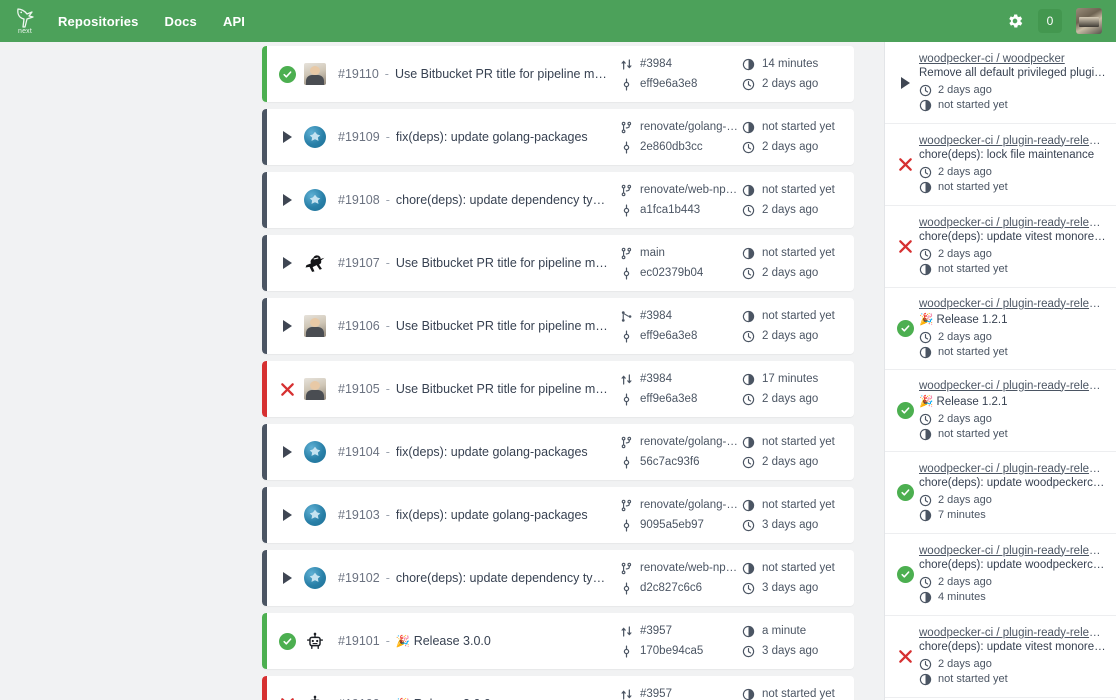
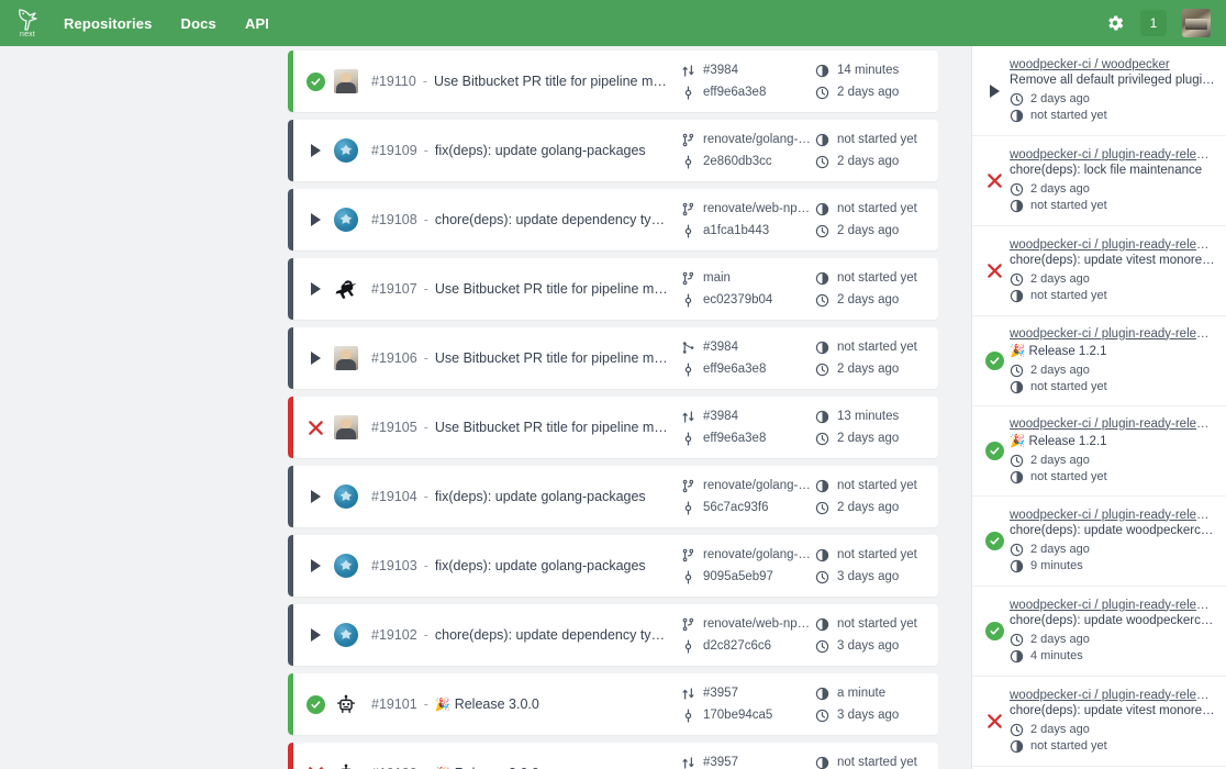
  Repositories
  Docs
  API
- 0
+ 1
  #19110
  -
  Use Bitbucket PR title for pipeline mes
  #3984
  eff9e6a3e8
  14 minutes
  2 days ago
  #19109
  -
  fix(deps): update golang-packages
  renovate/golang-p...
  2e860db3cc
  not started yet
  2 days ago
  #19108
  -
  chore(deps): update dependency types
  renovate/web-npm..
  a1fca1b443
  not started yet
  2 days ago
  #19107
  -
  Use Bitbucket PR title for pipeline mes
  main
  ec02379b04
  not started yet
  2 days ago
  #19106
  -
  Use Bitbucket PR title for pipeline mes
  #3984
  eff9e6a3e8
  not started yet
  2 days ago
  #19105
  -
  Use Bitbucket PR title for pipeline mes
  #3984
  eff9e6a3e8
- 17 minutes
+ 13 minutes
  2 days ago
  #19104
  -
  fix(deps): update golang-packages
  renovate/golang-p...
  56c7ac93f6
  not started yet
  2 days ago
  #19103
  -
  fix(deps): update golang-packages
  renovate/golang-p...
  9095a5eb97
  not started yet
  3 days ago
  #19102
  -
  chore(deps): update dependency types
  renovate/web-npm..
  d2c827c6c6
  not started yet
  3 days ago
  #19101
  -
  🎉 Release 3.0.0
  #3957
  170be94ca5
  a minute
  3 days ago
  #3957
  not started yet
  woodpecker-ci / woodpecker
  Remove all default privileged plugins
  2 days ago
  not started yet
  woodpecker-ci / plugin-ready-release
  chore(deps): lock file maintenance
  2 days ago
  not started yet
  woodpecker-ci / plugin-ready-release
  chore(deps): update vitest monorepo
  2 days ago
  not started yet
  woodpecker-ci / plugin-ready-release
  🎉 Release 1.2.1
  2 days ago
  not started yet
  woodpecker-ci / plugin-ready-release
  🎉 Release 1.2.1
  2 days ago
  not started yet
  woodpecker-ci / plugin-ready-release
  chore(deps): update woodpeckerci/p
  2 days ago
- 7 minutes
+ 9 minutes
  woodpecker-ci / plugin-ready-release
  chore(deps): update woodpeckerci/p
  2 days ago
  4 minutes
  woodpecker-ci / plugin-ready-release
  chore(deps): update vitest monorepo
  2 days ago
  not started yet
